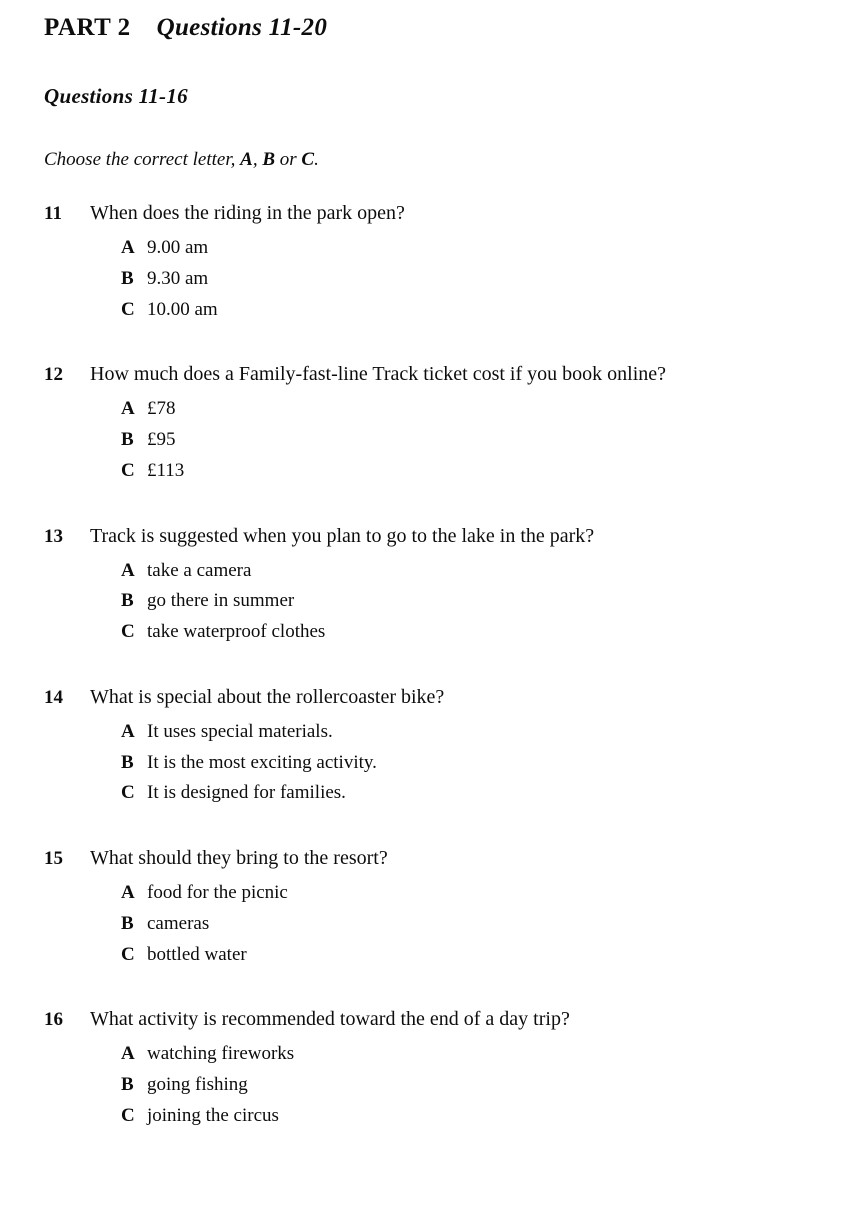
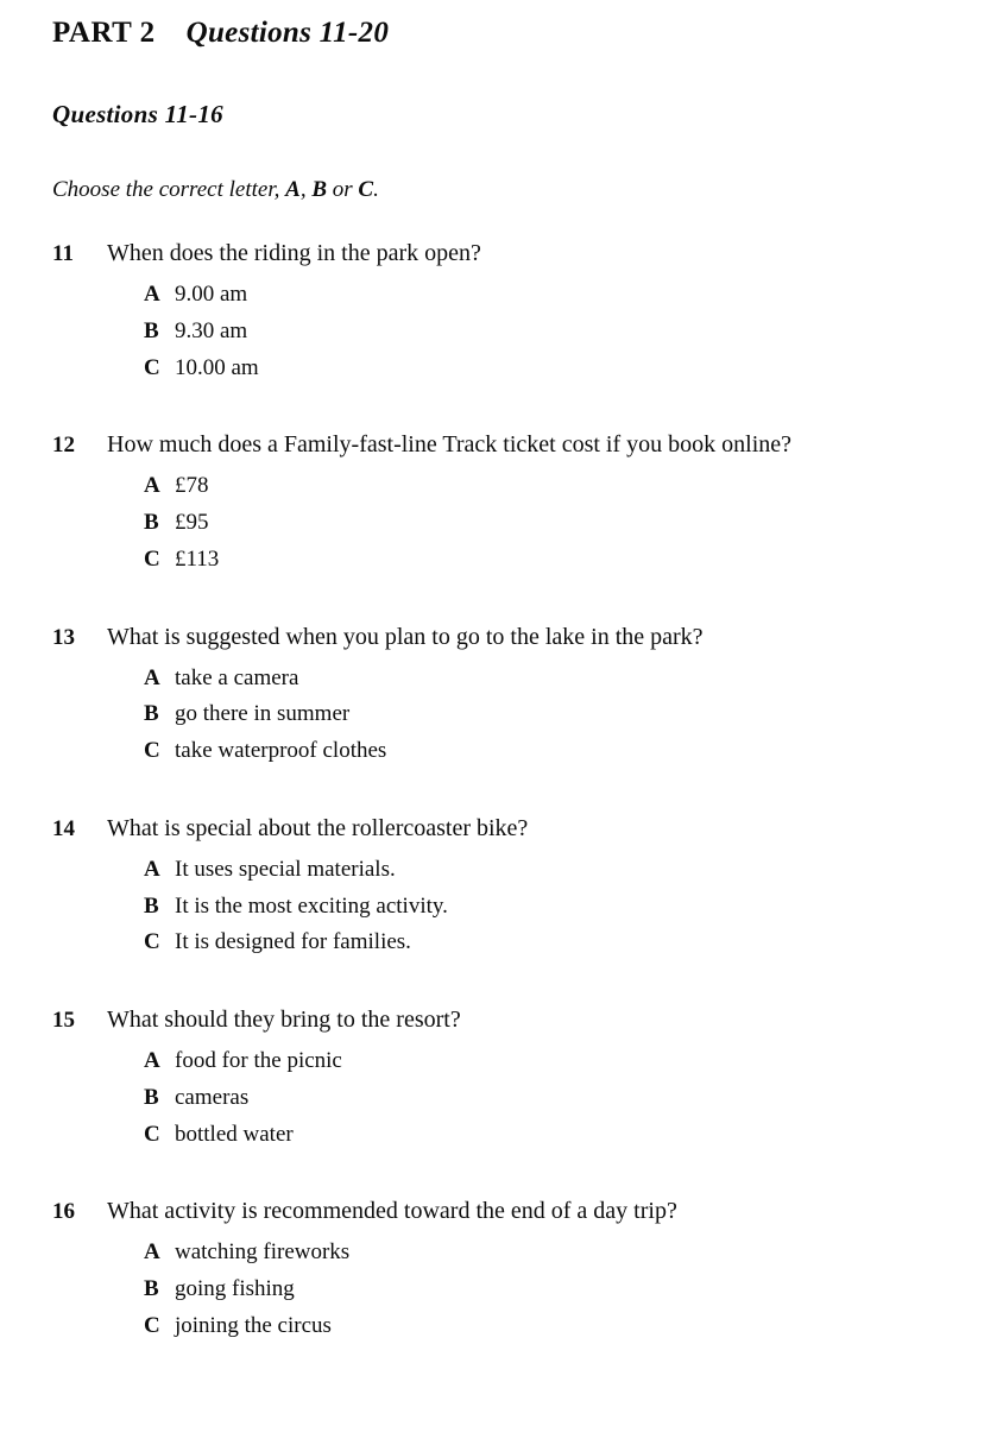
  PART 2
  Questions 11-20
  Questions 11-16
  Choose the correct letter, A, B or C.
  11
  When does the riding in the park open?
  A
  9.00 am
  B
  9.30 am
  C
  10.00 am
  12
  How much does a Family-fast-line Track ticket cost if you book online?
  A
  £78
  B
  £95
  C
  £113
  13
- Track is suggested when you plan to go to the lake in the park?
+ What is suggested when you plan to go to the lake in the park?
  A
  take a camera
  B
  go there in summer
  C
  take waterproof clothes
  14
  What is special about the rollercoaster bike?
  A
  It uses special materials.
  B
  It is the most exciting activity.
  C
  It is designed for families.
  15
  What should they bring to the resort?
  A
  food for the picnic
  B
  cameras
  C
  bottled water
  16
  What activity is recommended toward the end of a day trip?
  A
  watching fireworks
  B
  going fishing
  C
  joining the circus
